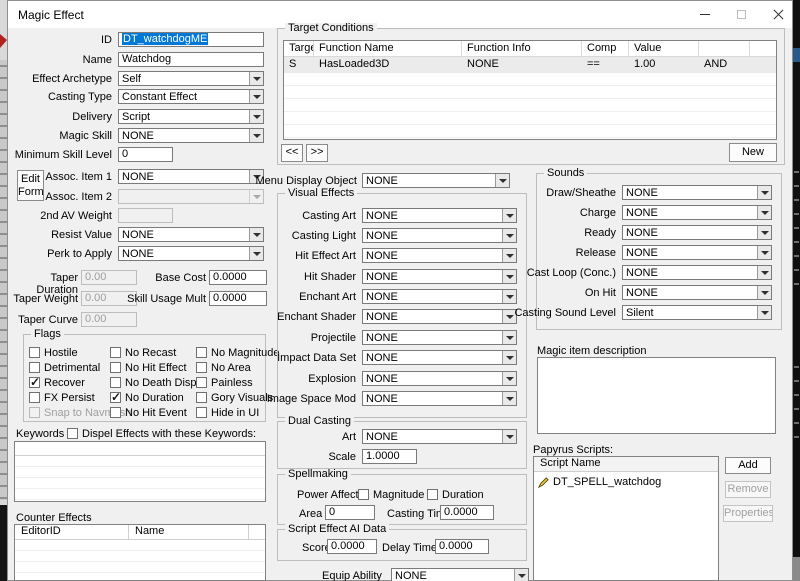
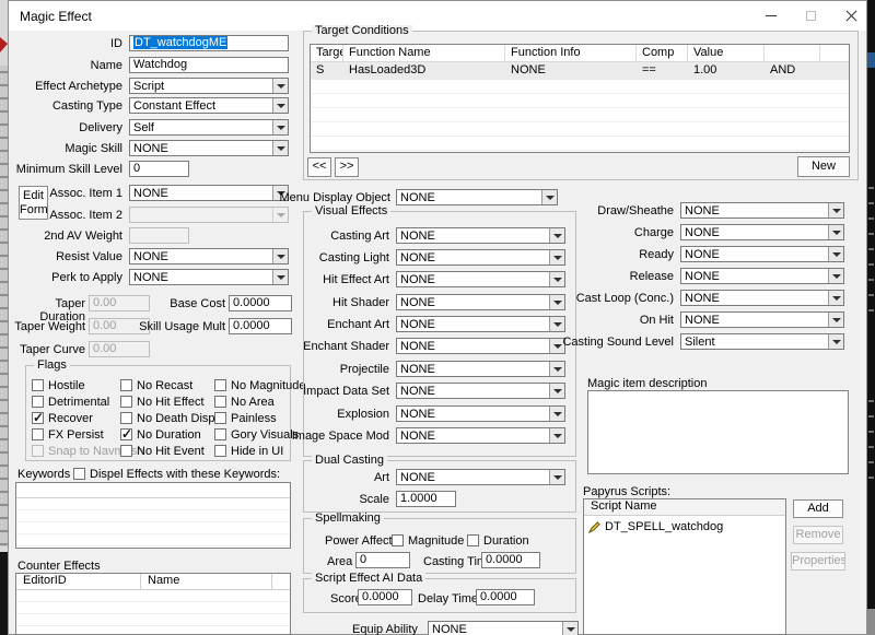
  Magic Effect
  ID
  DT_watchdogME
  Name
  Watchdog
  Effect Archetype
- Self
+ Script
  Casting Type
  Constant Effect
  Delivery
- Script
+ Self
  Magic Skill
  NONE
  Minimum Skill Level
  0
  Edit Form
  Assoc. Item 1
  NONE
  Assoc. Item 2
  2nd AV Weight
  Resist Value
  NONE
  Perk to Apply
  NONE
  Taper Duration
  0.00
  Base Cost
  0.0000
  Taper Weight
  0.00
  Skill Usage Mult
  0.0000
  Taper Curve
  0.00
  Flags
  Hostile
  Detrimental
  Recover
  FX Persist
  Snap to Navsh
  No Recast
  No Hit Effect
  No Death Disp
  No Duration
  No Hit Event
  No Magnitude
  No Area
  Painless
  Gory Visuals
  Hide in UI
  Keywords
  Dispel Effects with these Keywords:
  Counter Effects
  EditorID
  Name
  Target Conditions
  Targe
  Function Name
  Function Info
  Comp
  Value
  S
  HasLoaded3D
  NONE
  ==
  1.00
  AND
  <<
  >>
  New
  Menu Display Object
  NONE
  Visual Effects
  Casting Art
  NONE
  Casting Light
  NONE
  Hit Effect Art
  NONE
  Hit Shader
  NONE
  Enchant Art
  NONE
  Enchant Shader
  NONE
  Projectile
  NONE
  Impact Data Set
  NONE
  Explosion
  NONE
  Image Space Mod
  NONE
  Dual Casting
  Art
  NONE
  Scale
  1.0000
  Spellmaking
  Power Affec
  Magnitude
  Duration
  Area
  0
  Casting Ti
  0.0000
  Script Effect AI Data
  Scor
  0.0000
  Delay Time
  0.0000
  Equip Ability
  NONE
- Sounds
  Draw/Sheathe
  NONE
  Charge
  NONE
  Ready
  NONE
  Release
  NONE
  Cast Loop (Conc.)
  NONE
  On Hit
  NONE
  Casting Sound Level
  Silent
  Magic item description
  Papyrus Scripts:
  Script Name
  DT_SPELL_watchdog
  Add
  Remove
  Properties
